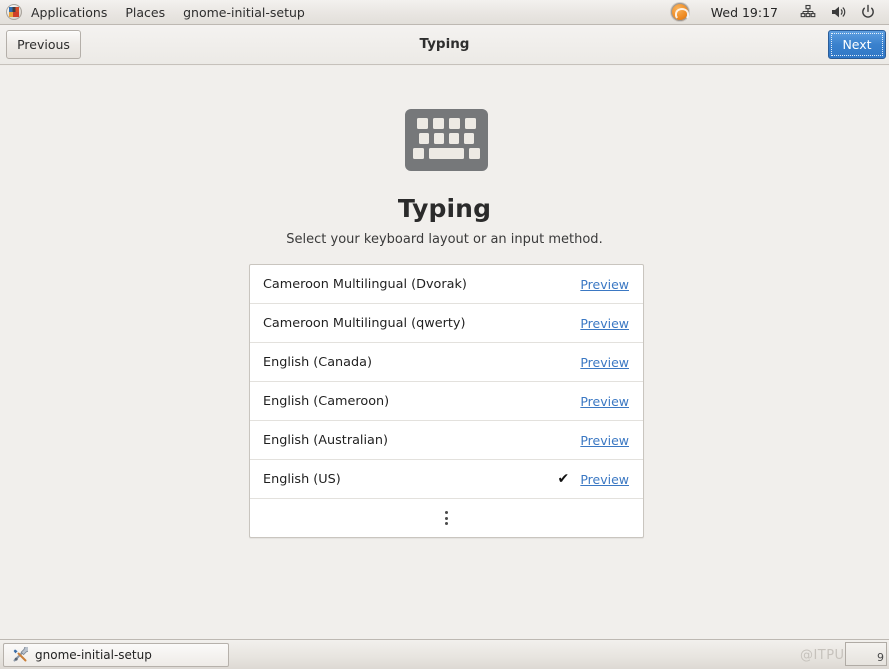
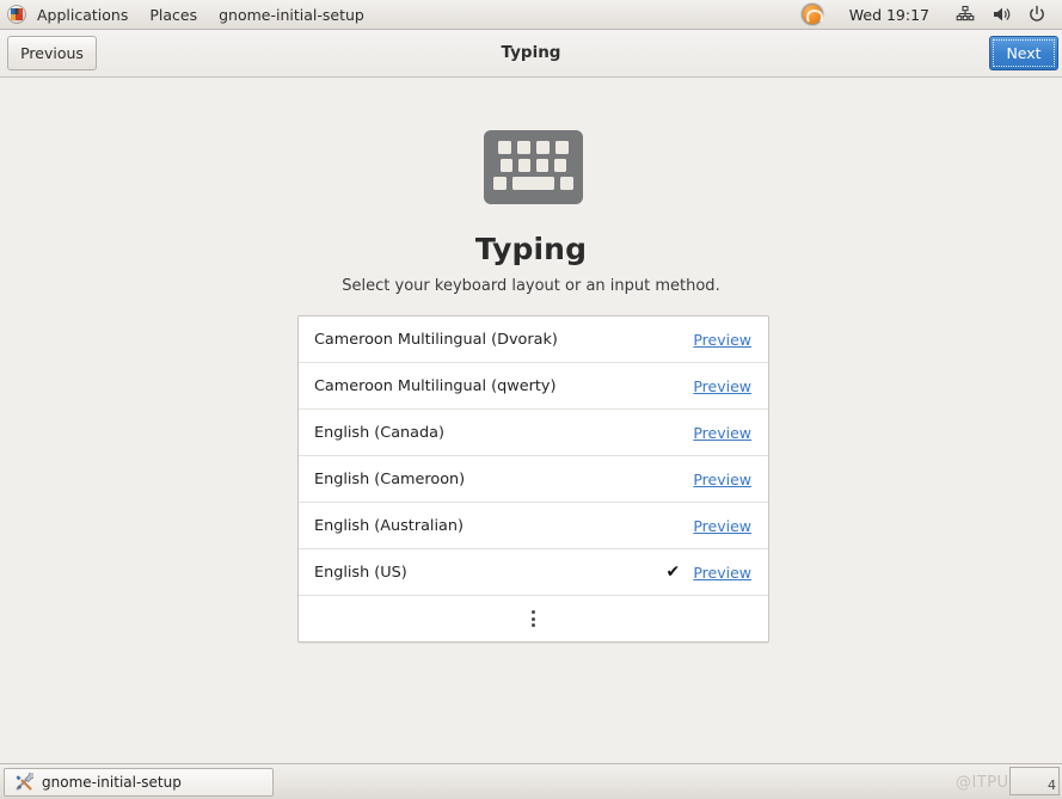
  Applications
  Places
  gnome-initial-setup
  Wed 19:17
  Previous
  Typing
  Next
  Typing
  Select your keyboard layout or an input method.
  Cameroon Multilingual (Dvorak)
  Preview
  Cameroon Multilingual (qwerty)
  Preview
  English (Canada)
  Preview
  English (Cameroon)
  Preview
  English (Australian)
  Preview
  English (US)
  ✔
  Preview
  gnome-initial-setup
- 9
+ 4
